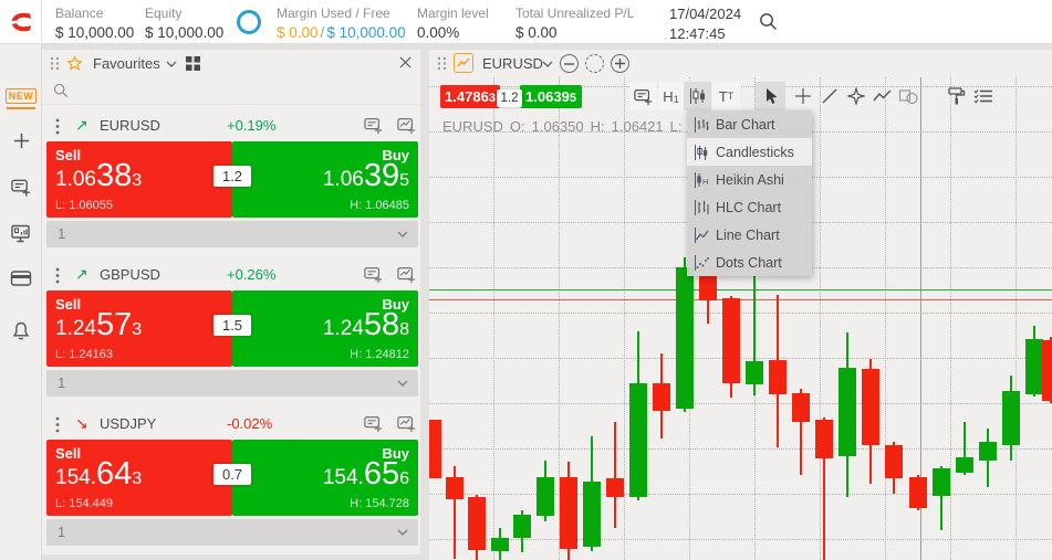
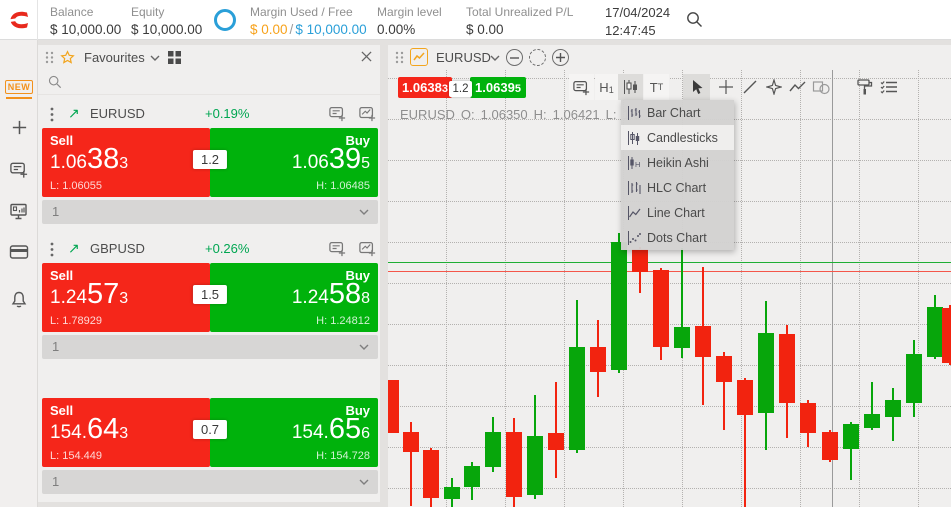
  Balance
  $ 10,000.00
  Equity
  $ 10,000.00
  Margin Used / Free
  $ 0.00 / $ 10,000.00
  Margin level
  0.00%
  Total Unrealized P/L
  $ 0.00
  17/04/2024
  12:47:45
  NEW
  Favourites
  ↗
  EURUSD
  +0.19%
  Sell
  1.06
  38
  3
  L: 1.06055
  Buy
  1.06
  39
  5
  H: 1.06485
  1.2
  1
  ↗
  GBPUSD
  +0.26%
  Sell
  1.24
  57
  3
- L: 1.24163
+ L: 1.78929
  Buy
  1.24
  58
  8
  H: 1.24812
  1.5
  1
- ↘
- USDJPY
- -0.02%
  Sell
  154.
  64
  3
  L: 154.449
  Buy
  154.
  65
  6
  H: 154.728
  0.7
  1
  EURUSD
- 1.47863
+ 1.06383
  1.2
  1.06395
  H
  1
  T
  T
  EURUSD
  O:
  1.06350
  H:
  1.06421
  L:
  Bar Chart
  Candlesticks
  H
  Heikin Ashi
  HLC Chart
  Line Chart
  Dots Chart
